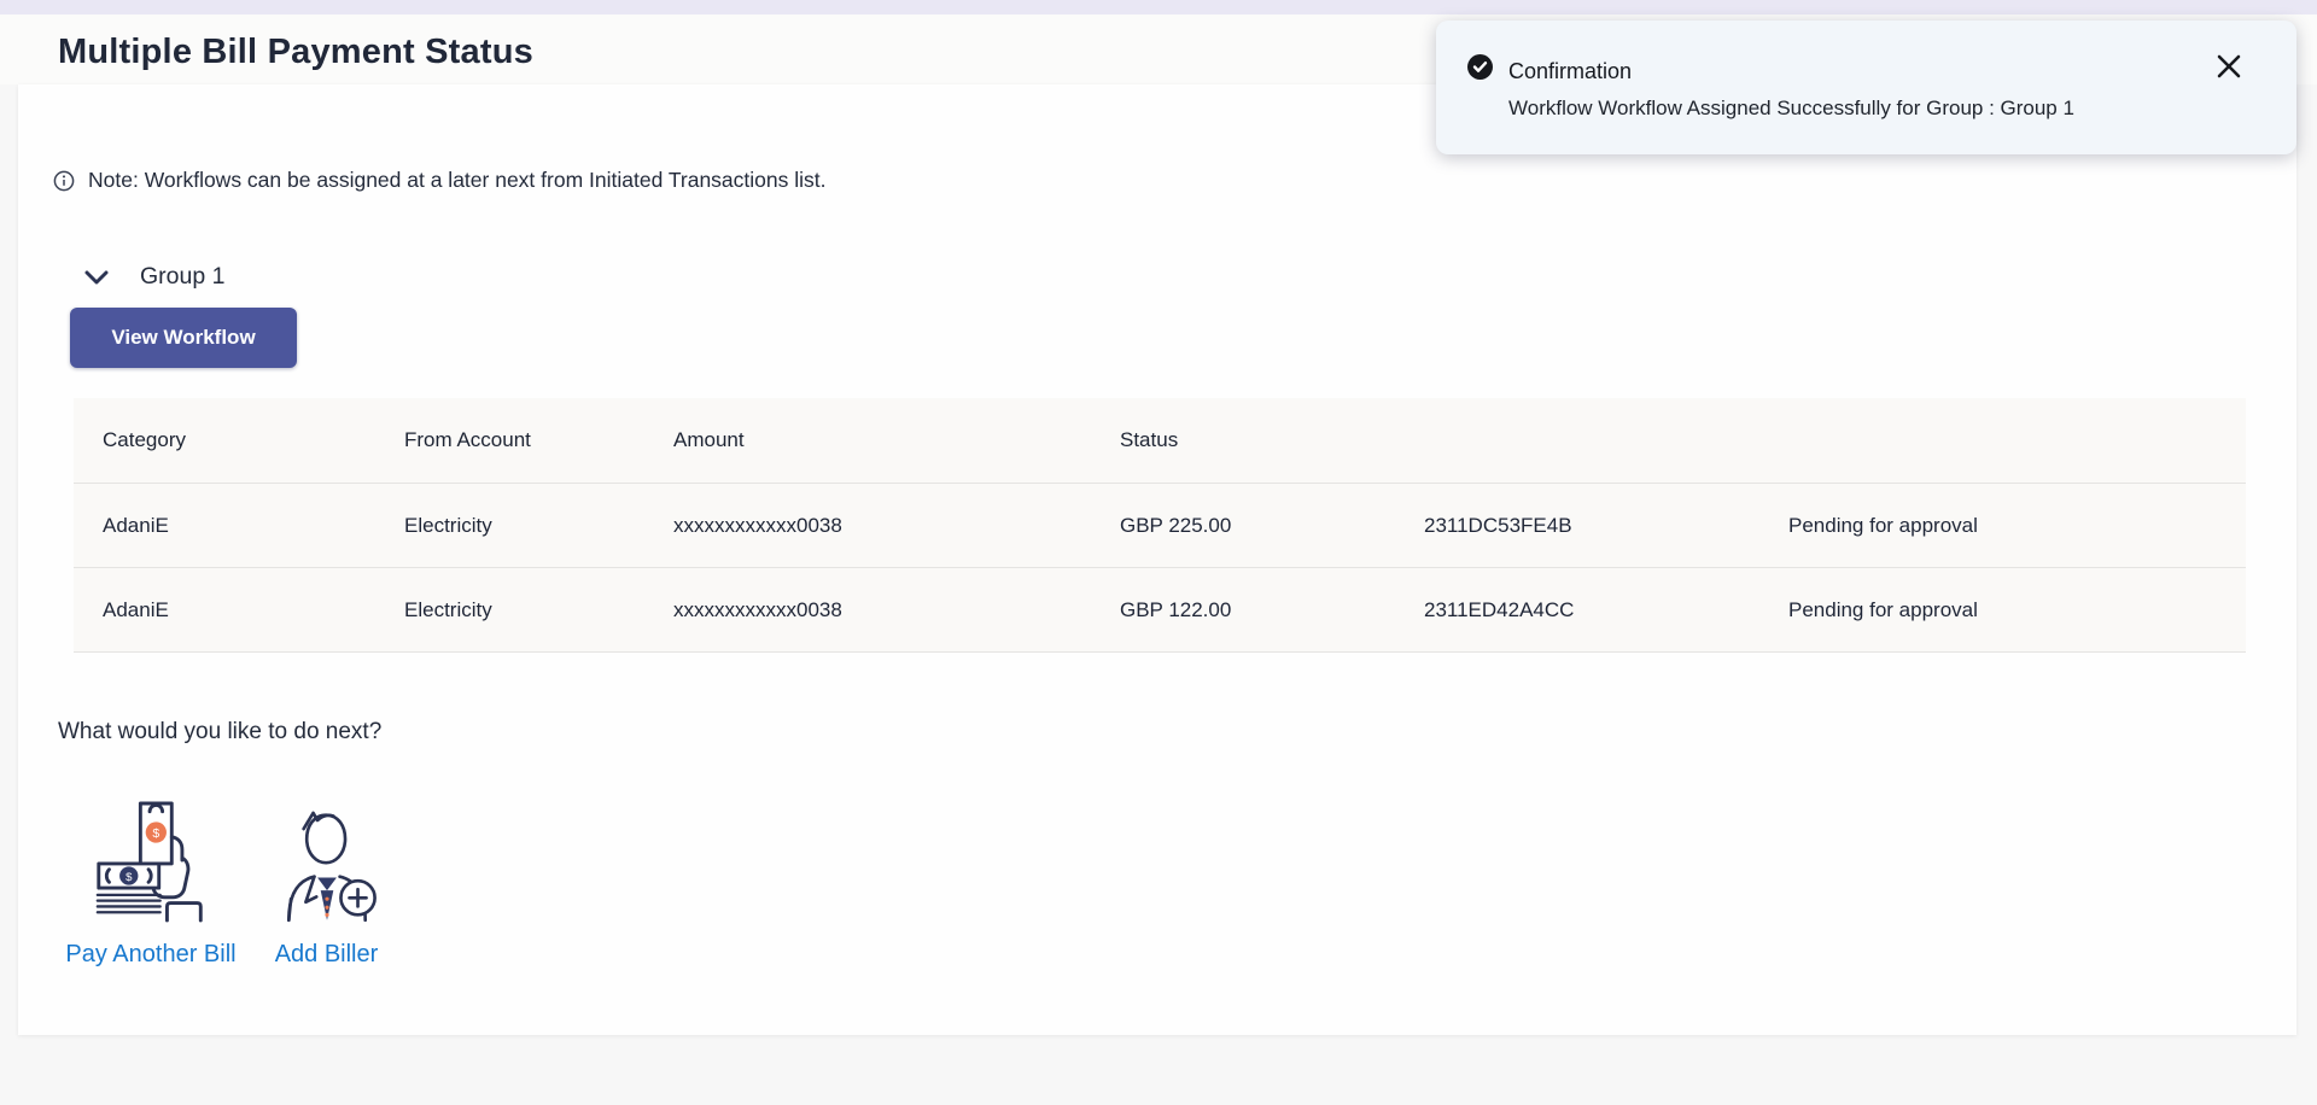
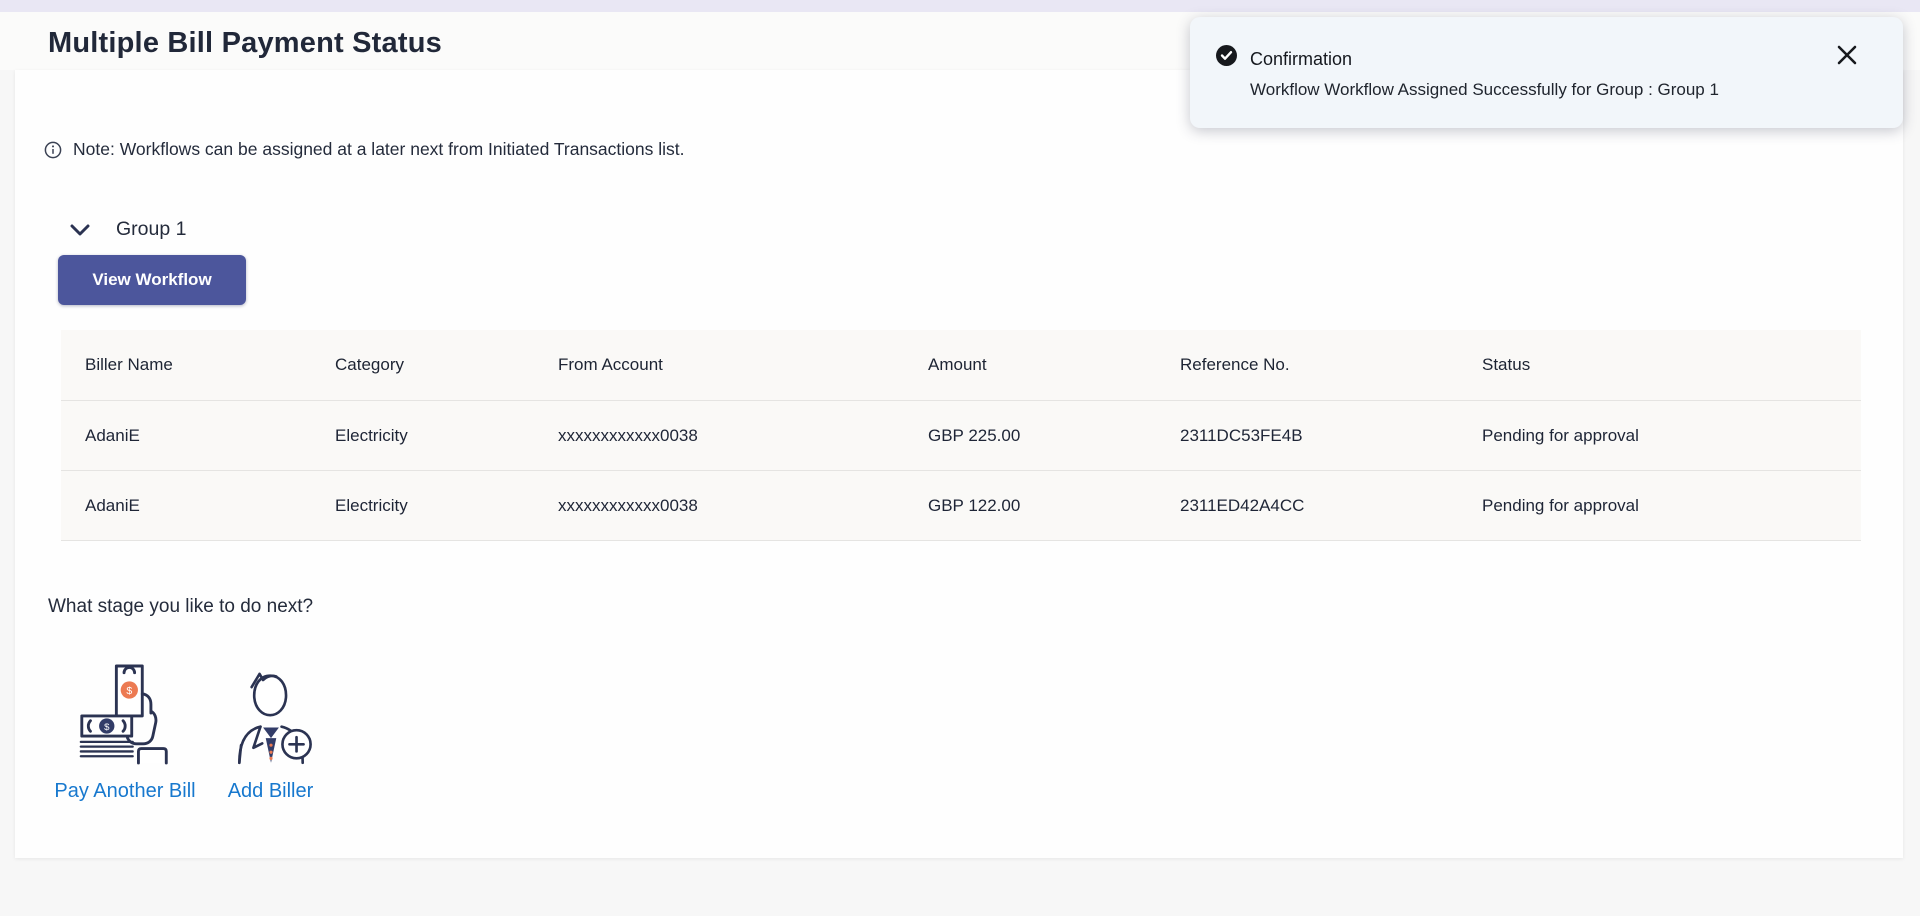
  Multiple Bill Payment Status
  Note: Workflows can be assigned at a later next from Initiated Transactions list.
  Group 1
  View Workflow
+ Biller Name
  Category
  From Account
  Amount
+ Reference No.
  Status
  AdaniE
  Electricity
  xxxxxxxxxxxx0038
  GBP 225.00
  2311DC53FE4B
  Pending for approval
  AdaniE
  Electricity
  xxxxxxxxxxxx0038
  GBP 122.00
  2311ED42A4CC
  Pending for approval
- What would you like to do next?
+ What stage you like to do next?
  $
  $
  Pay Another Bill
  Add Biller
  Confirmation
  Workflow Workflow Assigned Successfully for Group : Group 1
